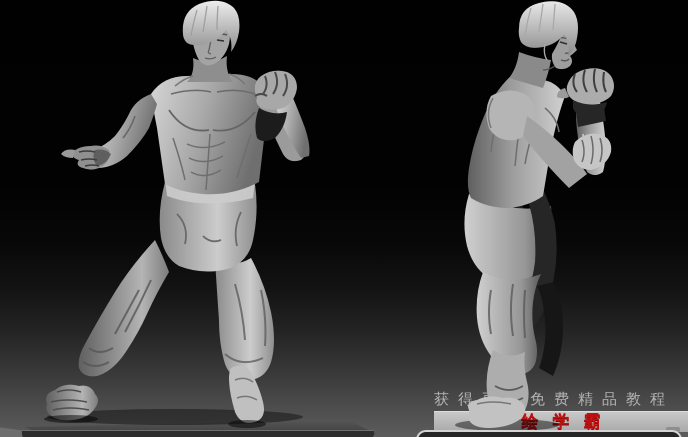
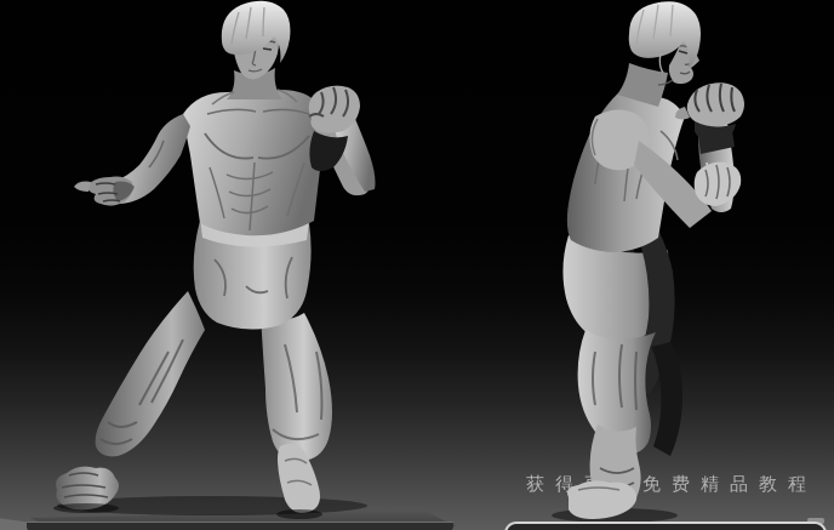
  获得免费精品教程
- 绘学霸
